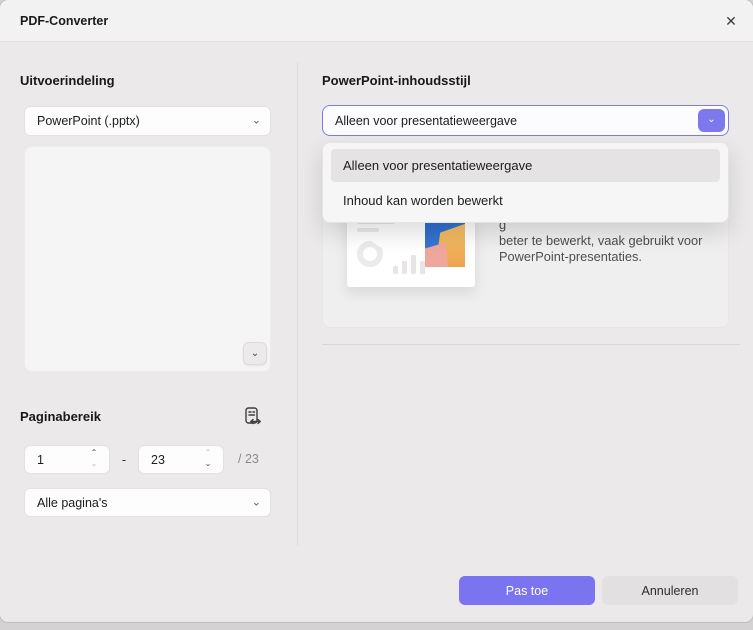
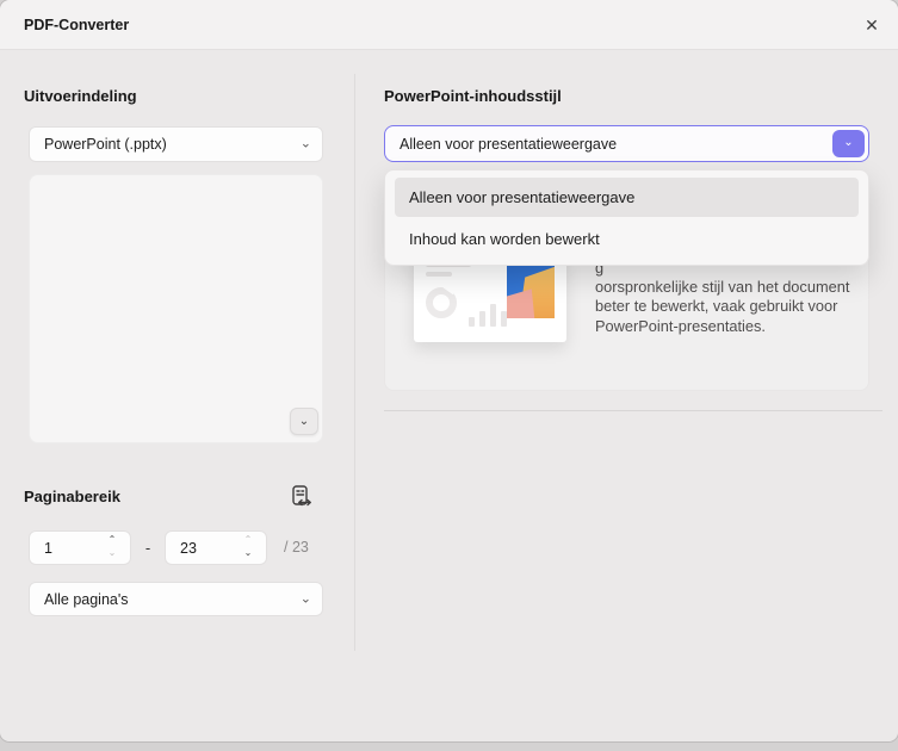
  PDF-Converter
  ✕
  Uitvoerindeling
  PowerPoint (.pptx)
  ⌄
  ⌄
  Paginabereik
  1
  ⌃
  ⌄
  -
  23
  ⌃
  ⌄
  / 23
  Alle pagina's
  ⌄
  PowerPoint-inhoudsstijl
  Alleen voor presentatieweergave
  ⌄
  g
+ oorspronkelijke stijl van het document
  beter te bewerkt, vaak gebruikt voor
  PowerPoint-presentaties.
  Alleen voor presentatieweergave
  Inhoud kan worden bewerkt
- Pas toe
- Annuleren
